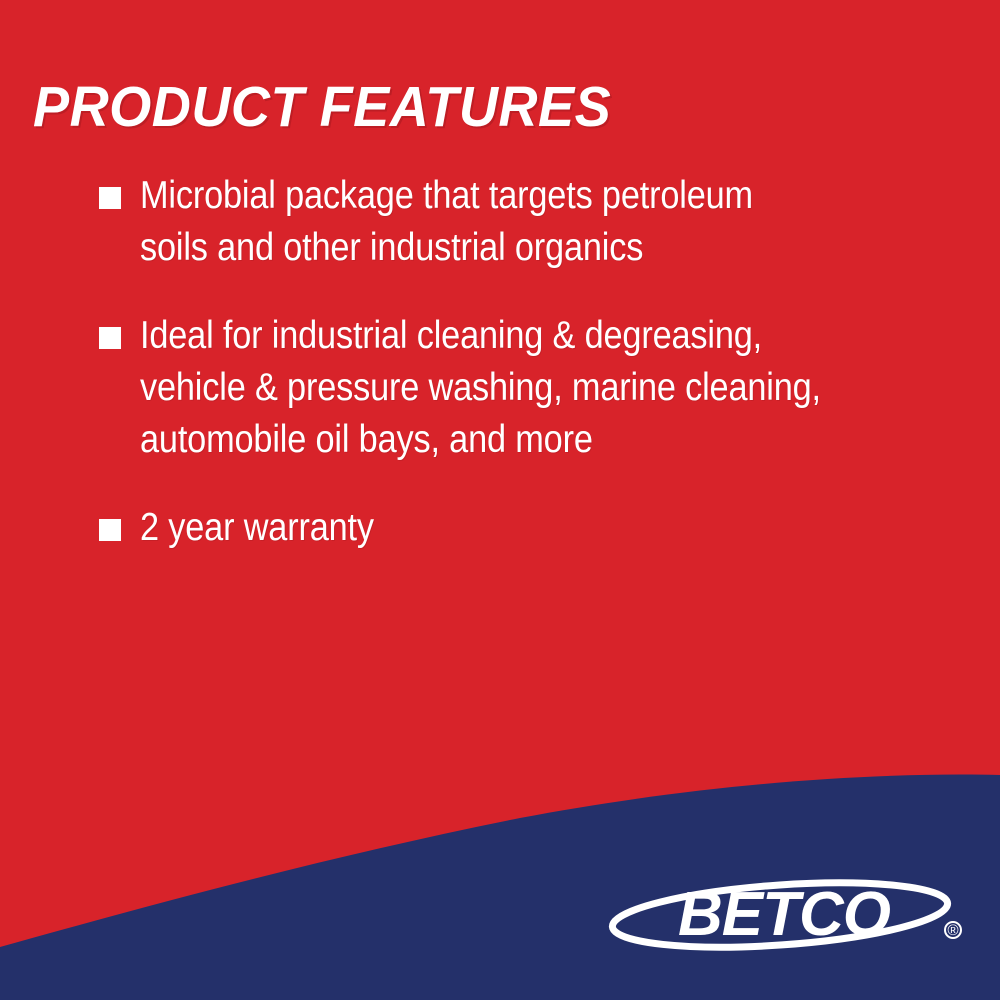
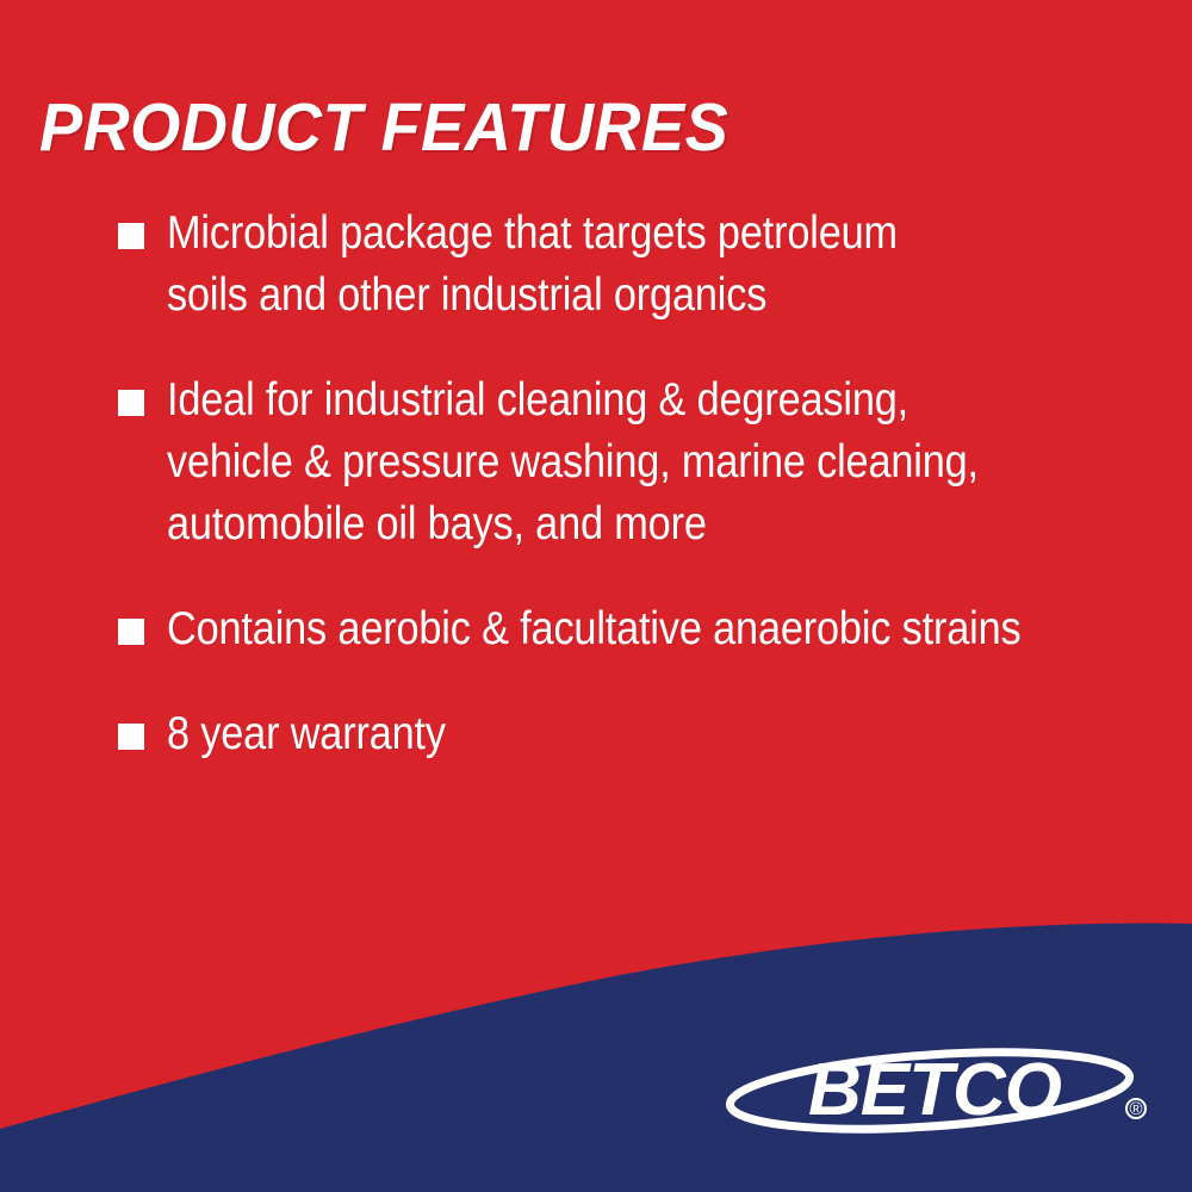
  PRODUCT FEATURES
  Microbial package that targets petroleum
  soils and other industrial organics
  Ideal for industrial cleaning & degreasing,
  vehicle & pressure washing, marine cleaning,
  automobile oil bays, and more
+ Contains aerobic & facultative anaerobic strains
- 2 year warranty
+ 8 year warranty
  BETCO
  ®
